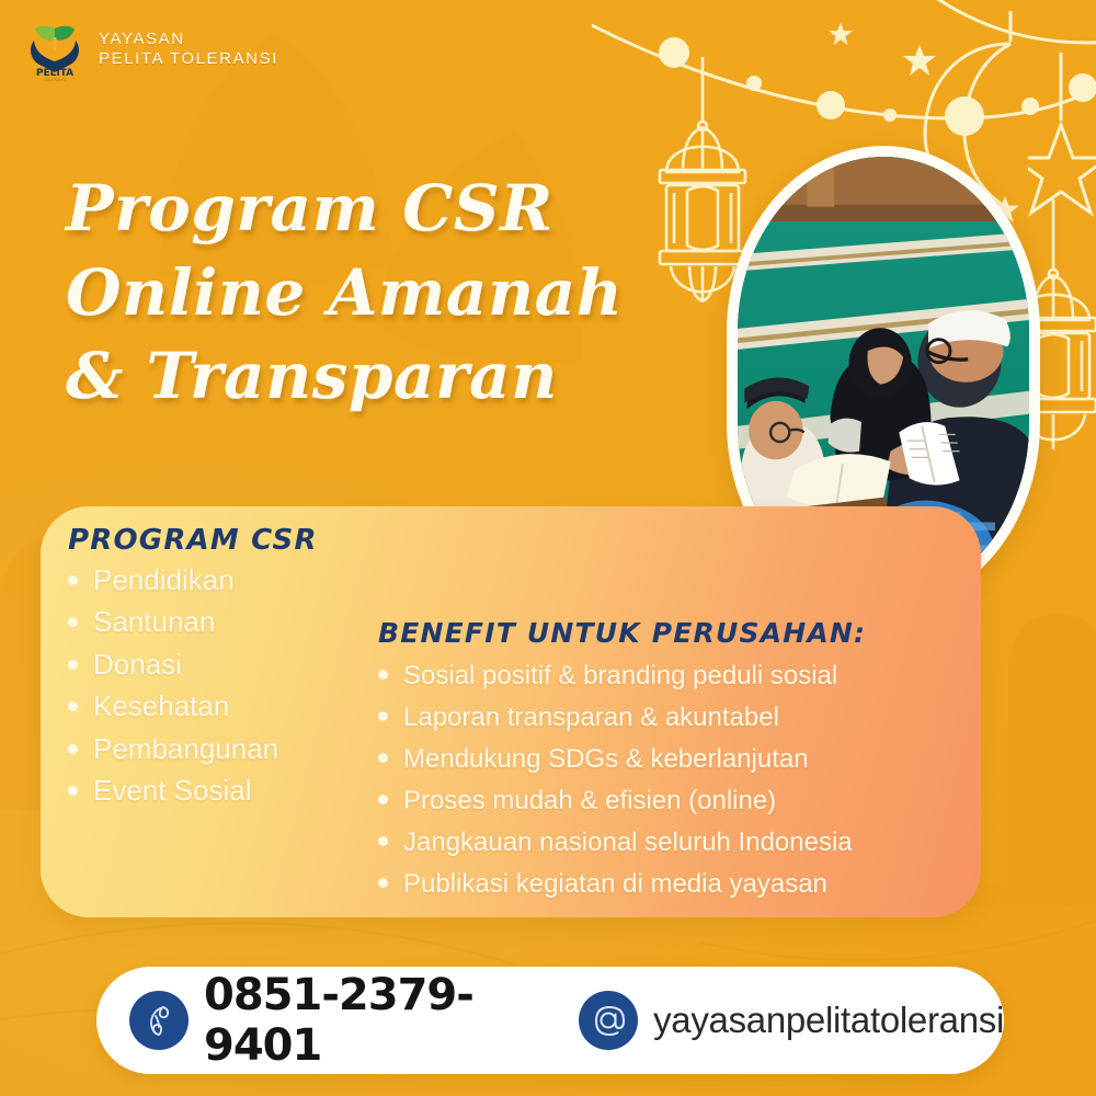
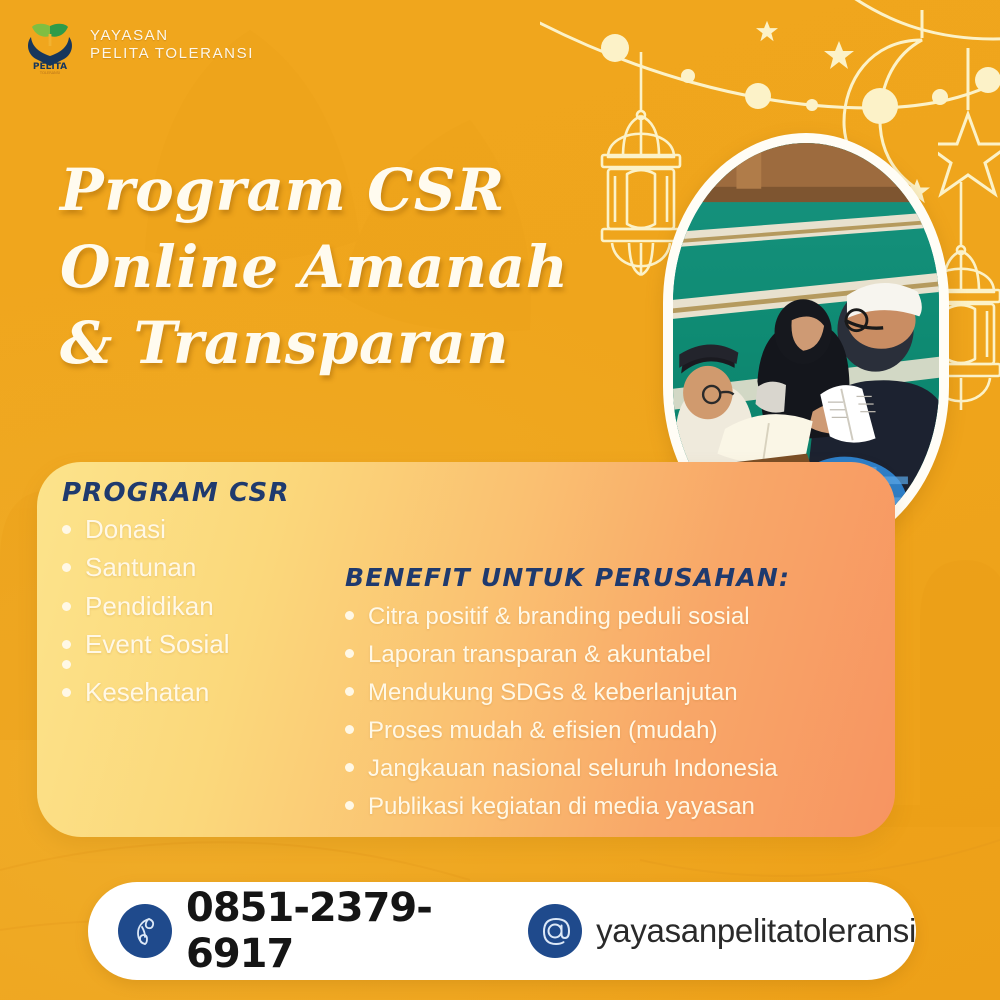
  PELITA
  YAYASAN
  PELITA TOLERANSI
  Program CSR
  Online Amanah
  & Transparan
  PROGRAM CSR
- Pendidikan
+ Donasi
  Santunan
- Donasi
+ Pendidikan
- Kesehatan
+ Event Sosial
- Pembangunan
- Event Sosial
+ Kesehatan
  BENEFIT UNTUK PERUSAHAN:
- Sosial positif & branding peduli sosial
+ Citra positif & branding peduli sosial
  Laporan transparan & akuntabel
  Mendukung SDGs & keberlanjutan
- Proses mudah & efisien (online)
+ Proses mudah & efisien (mudah)
  Jangkauan nasional seluruh Indonesia
  Publikasi kegiatan di media yayasan
- 0851-2379-9401
+ 0851-2379-6917
  yayasanpelitatoleransi
